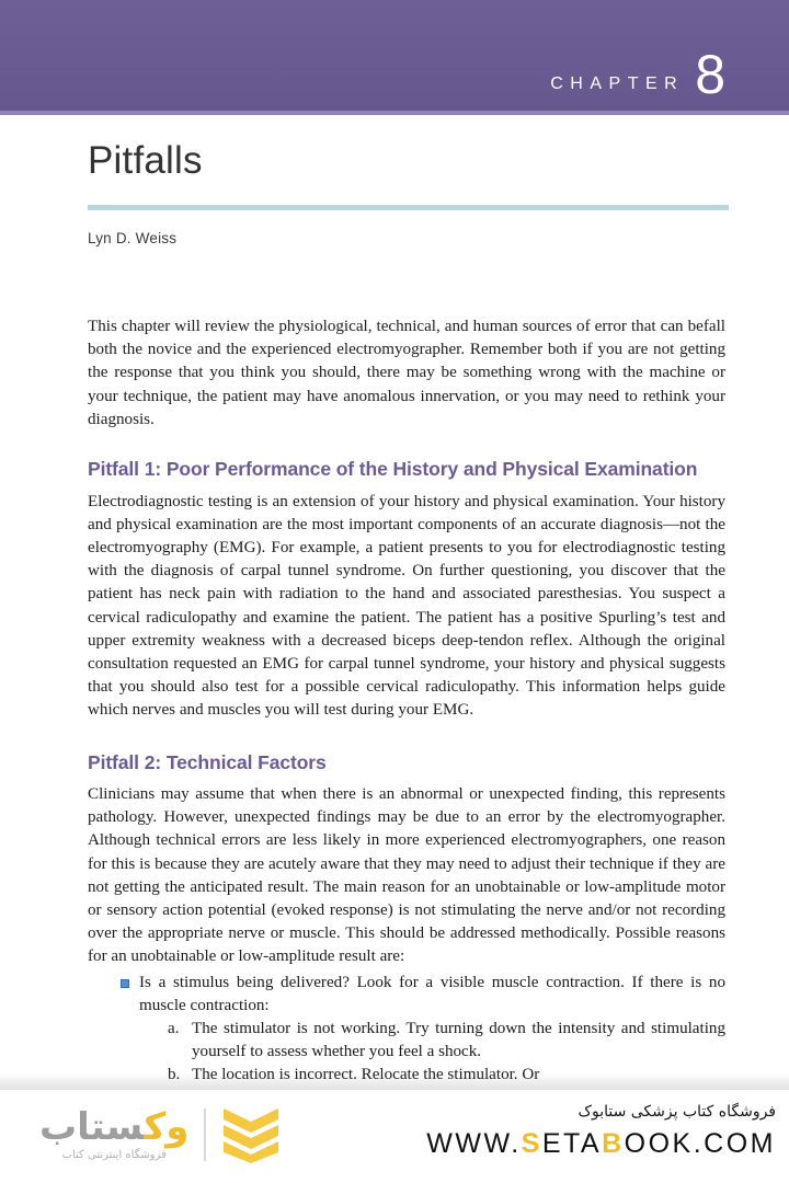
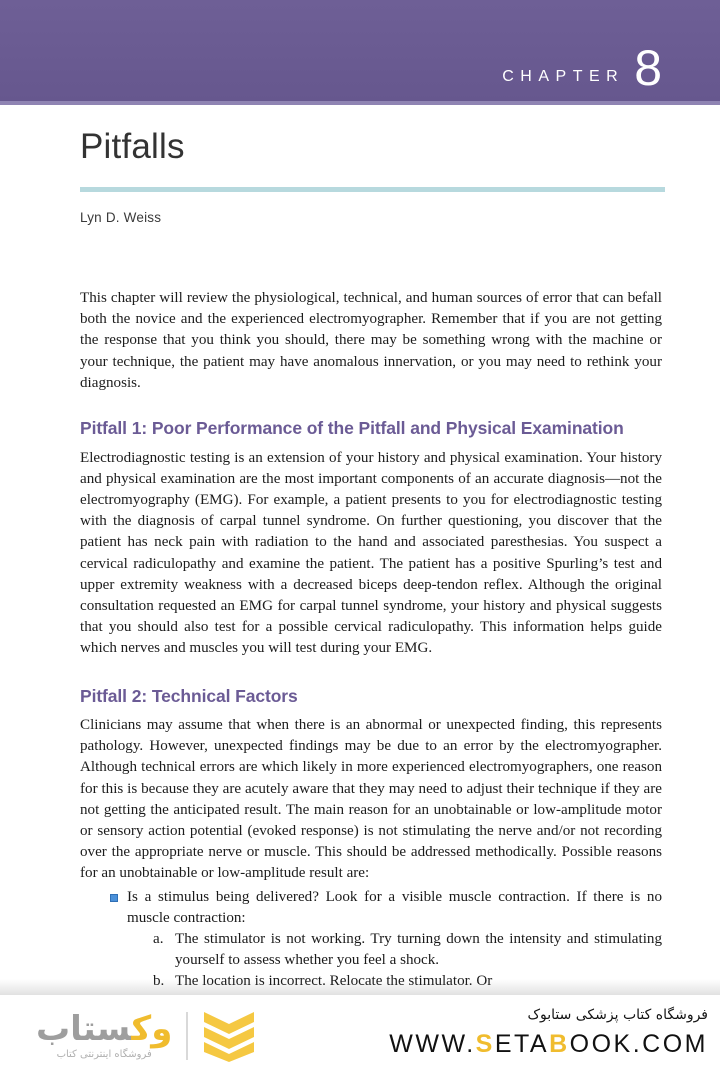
  CHAPTER
  8
  Pitfalls
  Lyn D. Weiss
- This chapter will review the physiological, technical, and human sources of error that can befall both the novice and the experienced electromyographer. Remember both if you are not getting the response that you think you should, there may be something wrong with the machine or your technique, the patient may have anomalous innervation, or you may need to rethink your diagnosis.
+ This chapter will review the physiological, technical, and human sources of error that can befall both the novice and the experienced electromyographer. Remember that if you are not getting the response that you think you should, there may be something wrong with the machine or your technique, the patient may have anomalous innervation, or you may need to rethink your diagnosis.
- Pitfall 1: Poor Performance of the History and Physical Examination
+ Pitfall 1: Poor Performance of the Pitfall and Physical Examination
  Electrodiagnostic testing is an extension of your history and physical examination. Your history and physical examination are the most important components of an accurate diagnosis—not the electromyography (EMG). For example, a patient presents to you for electrodiagnostic testing with the diagnosis of carpal tunnel syndrome. On further questioning, you discover that the patient has neck pain with radiation to the hand and associated paresthesias. You suspect a cervical radiculopathy and examine the patient. The patient has a positive Spurling’s test and upper extremity weakness with a decreased biceps deep-tendon reflex. Although the original consultation requested an EMG for carpal tunnel syndrome, your history and physical suggests that you should also test for a possible cervical radiculopathy. This information helps guide which nerves and muscles you will test during your EMG.
  Pitfall 2: Technical Factors
- Clinicians may assume that when there is an abnormal or unexpected finding, this represents pathology. However, unexpected findings may be due to an error by the electromyographer. Although technical errors are less likely in more experienced electromyographers, one reason for this is because they are acutely aware that they may need to adjust their technique if they are not getting the anticipated result. The main reason for an unobtainable or low-amplitude motor or sensory action potential (evoked response) is not stimulating the nerve and/or not recording over the appropriate nerve or muscle. This should be addressed methodically. Possible reasons for an unobtainable or low-amplitude result are:
+ Clinicians may assume that when there is an abnormal or unexpected finding, this represents pathology. However, unexpected findings may be due to an error by the electromyographer. Although technical errors are which likely in more experienced electromyographers, one reason for this is because they are acutely aware that they may need to adjust their technique if they are not getting the anticipated result. The main reason for an unobtainable or low-amplitude motor or sensory action potential (evoked response) is not stimulating the nerve and/or not recording over the appropriate nerve or muscle. This should be addressed methodically. Possible reasons for an unobtainable or low-amplitude result are:
  Is a stimulus being delivered? Look for a visible muscle contraction. If there is no muscle contraction:
  a.
  The stimulator is not working. Try turning down the intensity and stimulating yourself to assess whether you feel a shock.
  وکستاب
  فروشگاه اینترنتی کتاب
  فروشگاه کتاب پزشکی ستابوک
  WWW.SETABOOK.COM
